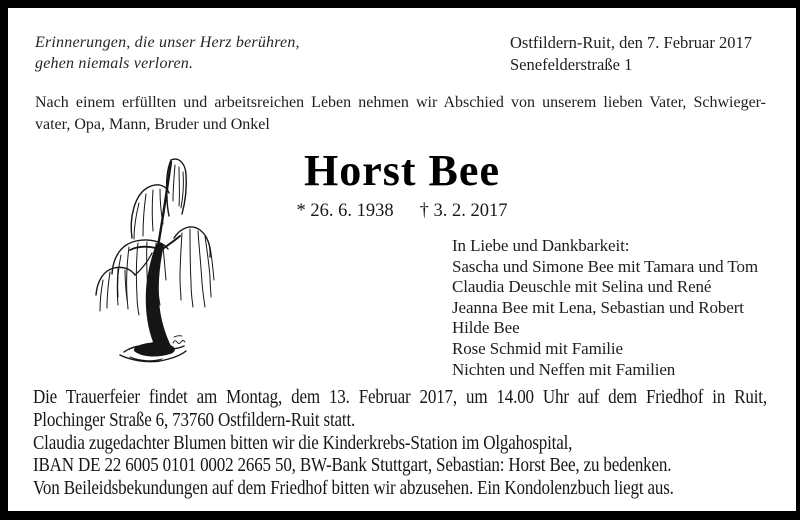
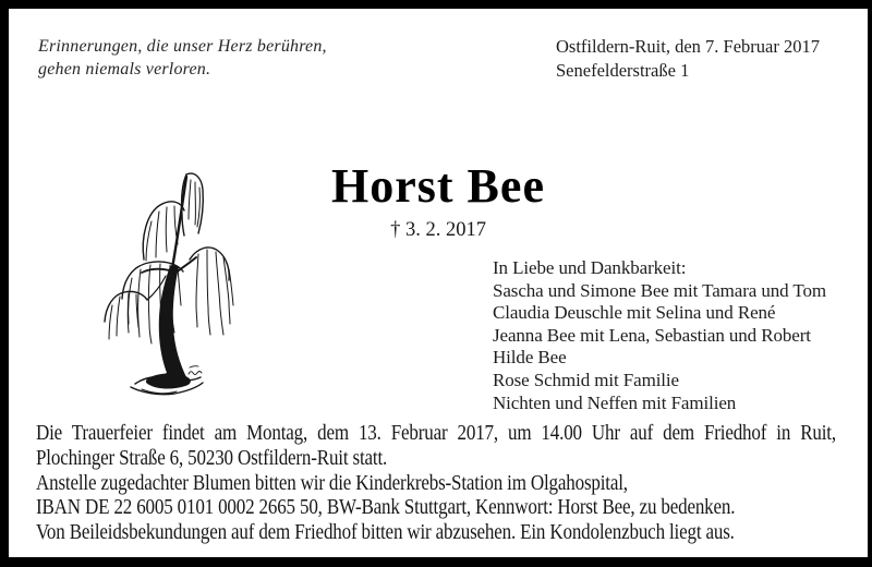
  Erinnerungen, die unser Herz berühren,
  gehen niemals verloren.
  Ostfildern-Ruit, den 7. Februar 2017
  Senefelderstraße 1
- Nach einem erfüllten und arbeitsreichen Leben nehmen wir Abschied von unserem lieben Vater, Schwieger-
- vater, Opa, Mann, Bruder und Onkel
  Horst Bee
- * 26. 6. 1938
  † 3. 2. 2017
  In Liebe und Dankbarkeit:
  Sascha und Simone Bee mit Tamara und Tom
  Claudia Deuschle mit Selina und René
  Jeanna Bee mit Lena, Sebastian und Robert
  Hilde Bee
  Rose Schmid mit Familie
  Nichten und Neffen mit Familien
  Die Trauerfeier findet am Montag, dem 13. Februar 2017, um 14.00 Uhr auf dem Friedhof in Ruit,
- Plochinger Straße 6, 73760 Ostfildern-Ruit statt.
+ Plochinger Straße 6, 50230 Ostfildern-Ruit statt.
- Claudia zugedachter Blumen bitten wir die Kinderkrebs-Station im Olgahospital,
+ Anstelle zugedachter Blumen bitten wir die Kinderkrebs-Station im Olgahospital,
- IBAN DE 22 6005 0101 0002 2665 50, BW-Bank Stuttgart, Sebastian: Horst Bee, zu bedenken.
+ IBAN DE 22 6005 0101 0002 2665 50, BW-Bank Stuttgart, Kennwort: Horst Bee, zu bedenken.
  Von Beileidsbekundungen auf dem Friedhof bitten wir abzusehen. Ein Kondolenzbuch liegt aus.
